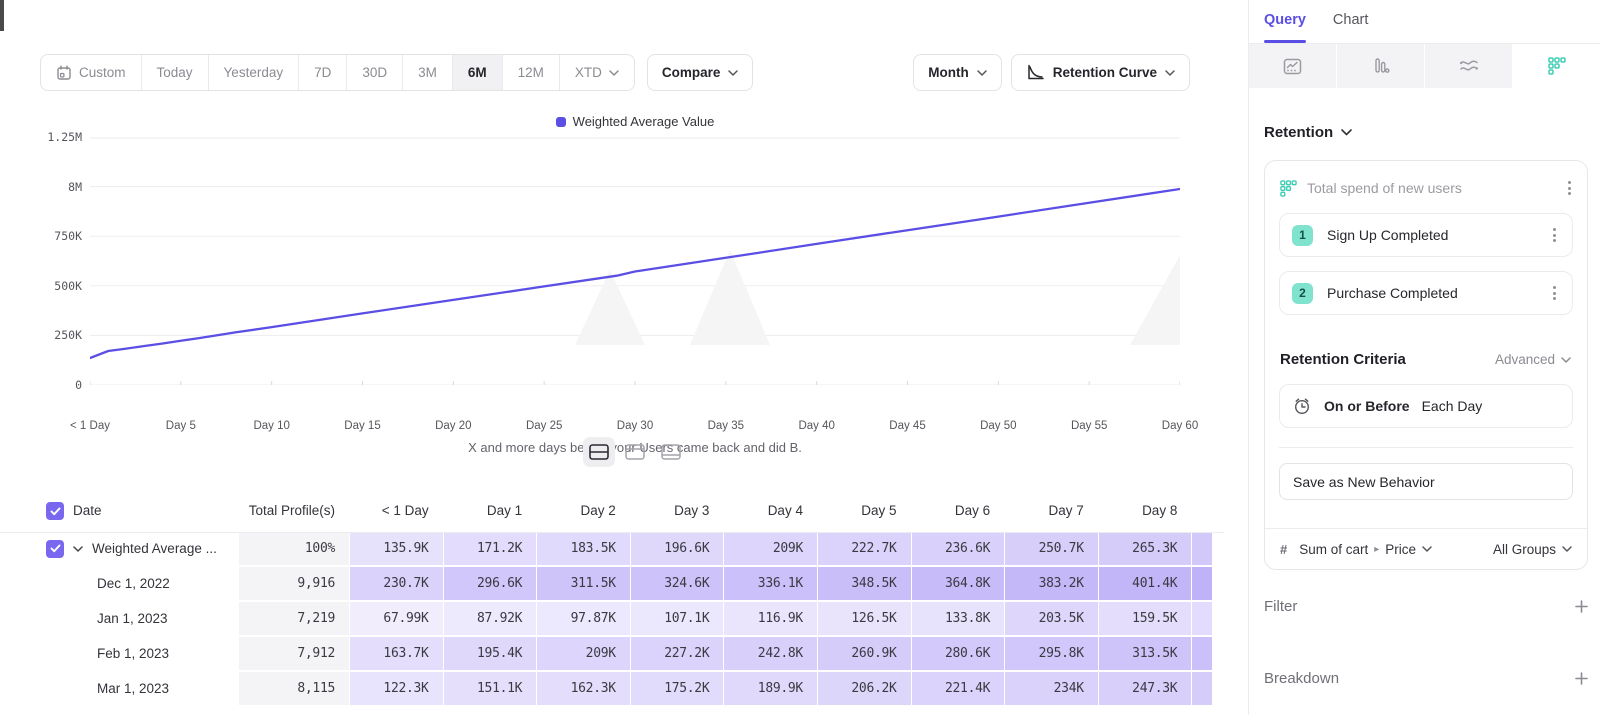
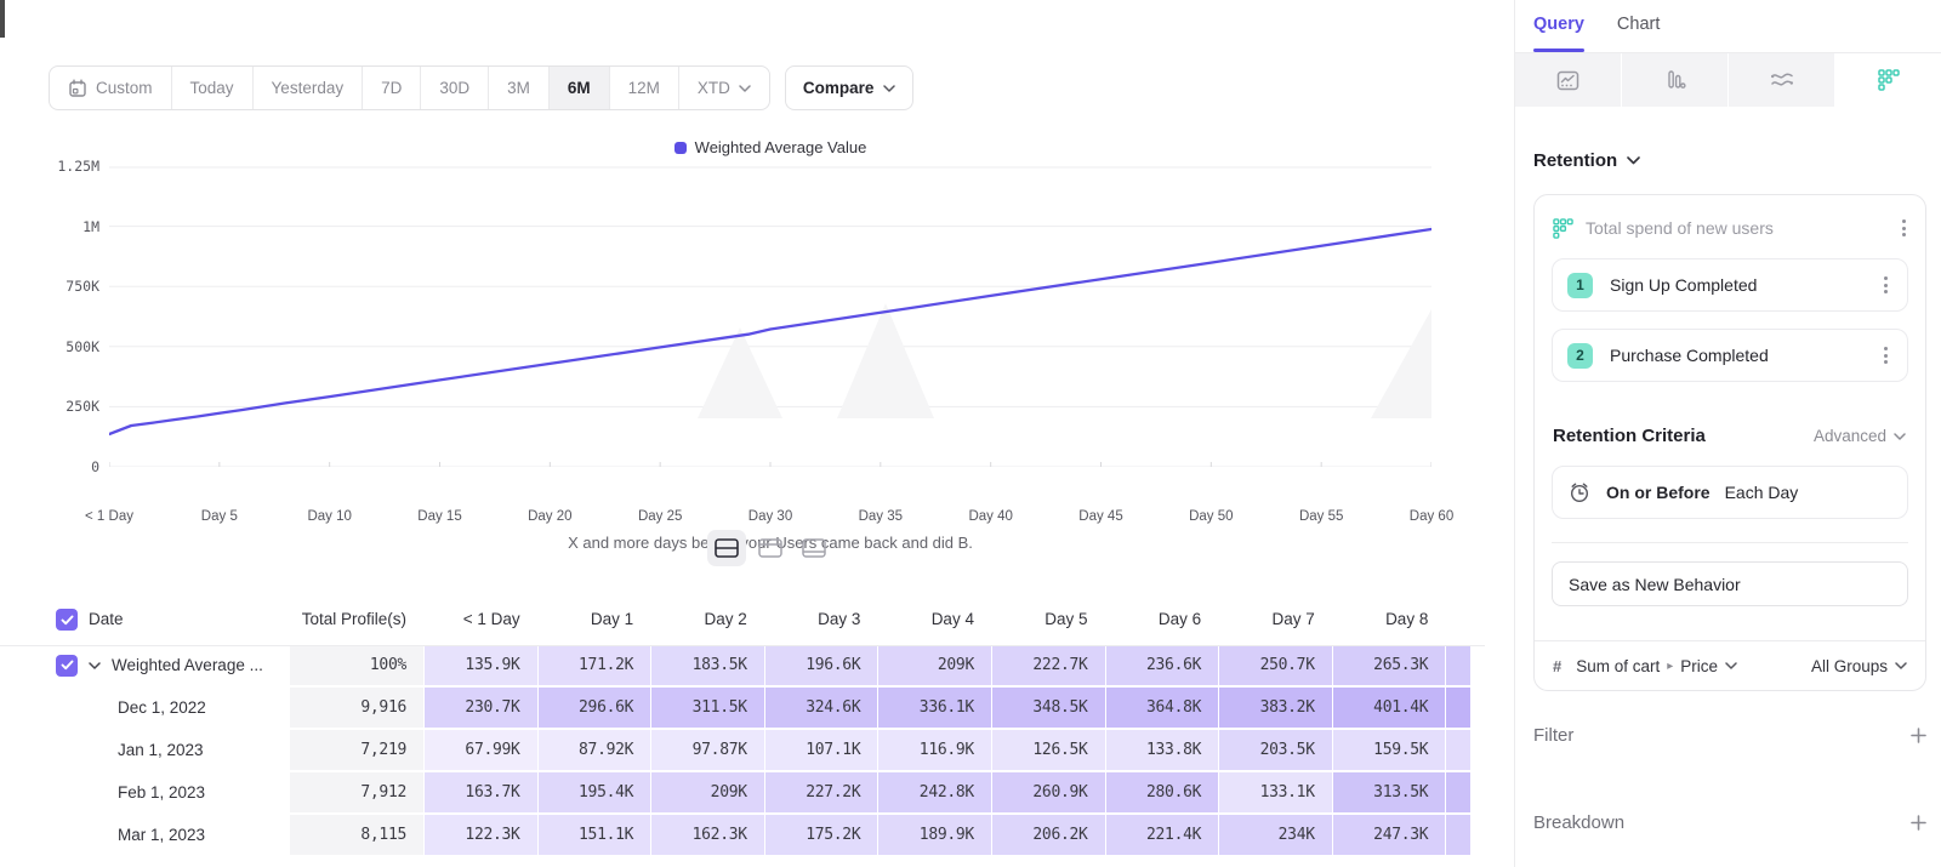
  Custom
  Today
  Yesterday
  7D
  30D
  3M
  6M
  12M
  XTD
  Compare
- Month
- Retention Curve
  Weighted Average Value
  1.25M
- 8M
+ 1M
  750K
  500K
  250K
  0
  < 1 Day
  Day 5
  Day 10
  Day 15
  Day 20
  Day 25
  Day 30
  Day 35
  Day 40
  Day 45
  Day 50
  Day 55
  Day 60
  X and more days beoursersame back and did B.
  Date
  Total Profile(s)
  < 1 Day
  Day 1
  Day 2
  Day 3
  Day 4
  Day 5
  Day 6
  Day 7
  Day 8
  Weighted Average ...
  100%
  135.9K
  171.2K
  183.5K
  196.6K
  209K
  222.7K
  236.6K
  250.7K
  265.3K
  Dec 1, 2022
  9,916
  230.7K
  296.6K
  311.5K
  324.6K
  336.1K
  348.5K
  364.8K
  383.2K
  401.4K
  Jan 1, 2023
  7,219
  67.99K
  87.92K
  97.87K
  107.1K
  116.9K
  126.5K
  133.8K
  203.5K
  159.5K
  Feb 1, 2023
  7,912
  163.7K
  195.4K
  209K
  227.2K
  242.8K
  260.9K
  280.6K
- 295.8K
+ 133.1K
  313.5K
  Mar 1, 2023
  8,115
  122.3K
  151.1K
  162.3K
  175.2K
  189.9K
  206.2K
  221.4K
  234K
  247.3K
  Query
  Chart
  Retention
  Total spend of new users
  1
  Sign Up Completed
  2
  Purchase Completed
  Retention Criteria
  Advanced
  On or Before
  Each Day
  Save as New Behavior
  #
  Sum of cart
  ▸
  Price
  All Groups
  Filter
  Breakdown
